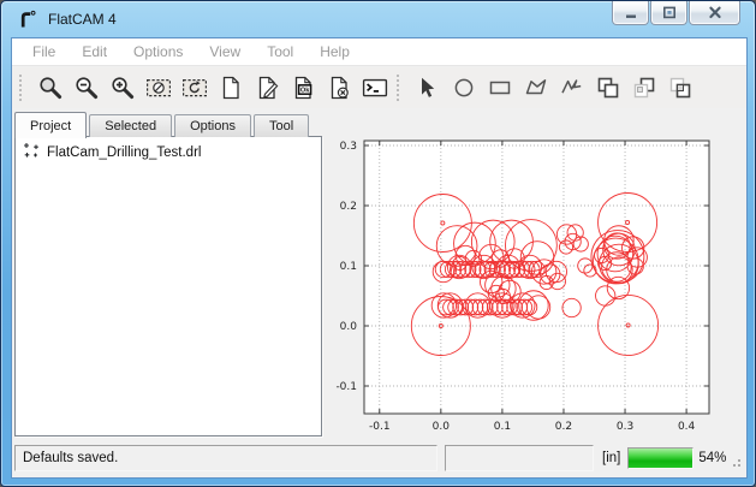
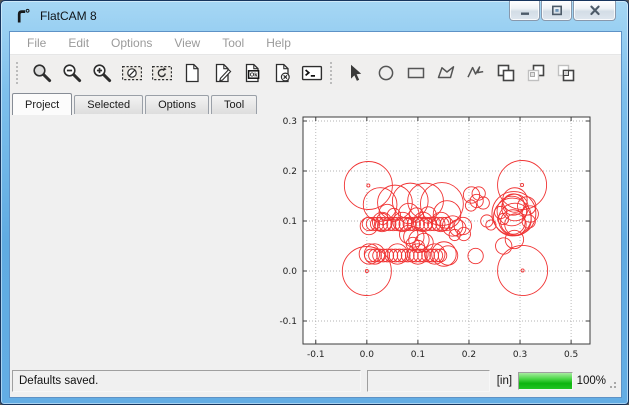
- FlatCAM 4
+ FlatCAM 8
  File
  Edit
  Options
  View
  Tool
  Help
  Project
  Selected
  Options
  Tool
- FlatCam_Drilling_Test.drl
  -0.1
  0.0
  0.1
  0.2
  0.3
- 0.4
+ 0.5
  -0.1
  0.0
  0.1
  0.2
  0.3
  Defaults saved.
  [in]
- 54%
+ 100%
